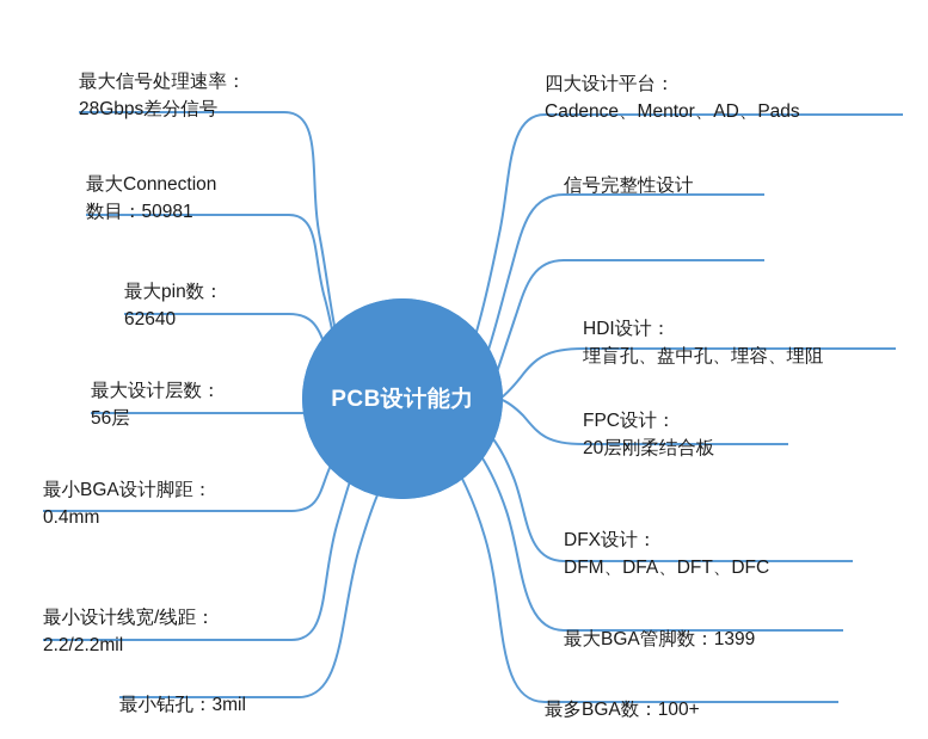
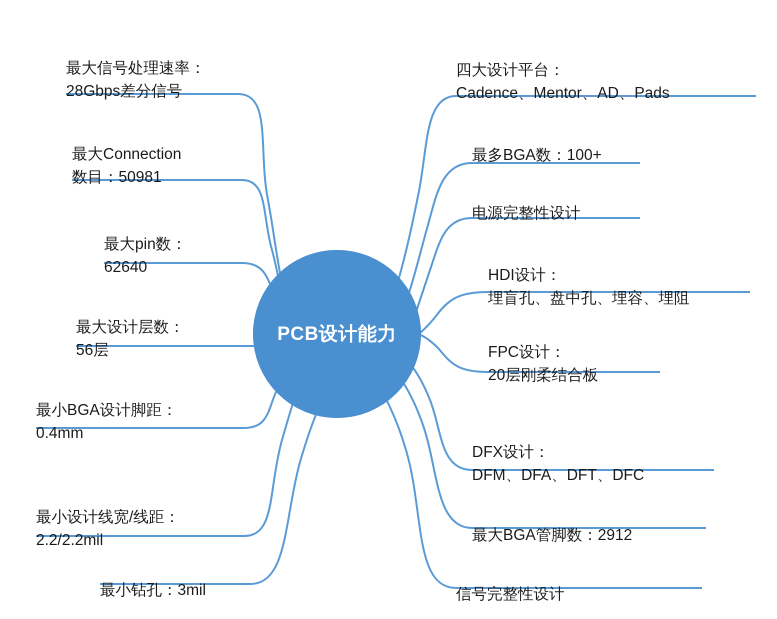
  PCB设计能力
  最大信号处理速率：
  28Gbps差分信号
  最大Connection
  数目：50981
  最大pin数：
  62640
  最大设计层数：
  56层
  最小BGA设计脚距：
  0.4mm
  最小设计线宽/线距：
  2.2/2.2mil
  最小钻孔：3mil
  四大设计平台：
  Cadence、Mentor、AD、Pads
- 信号完整性设计
+ 最多BGA数：100+
+ 电源完整性设计
  HDI设计：
  埋盲孔、盘中孔、埋容、埋阻
  FPC设计：
  20层刚柔结合板
  DFX设计：
  DFM、DFA、DFT、DFC
- 最大BGA管脚数：1399
+ 最大BGA管脚数：2912
- 最多BGA数：100+
+ 信号完整性设计
